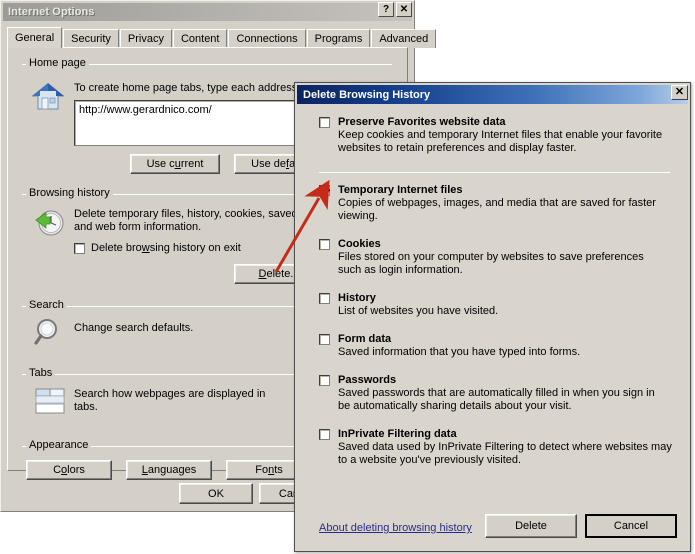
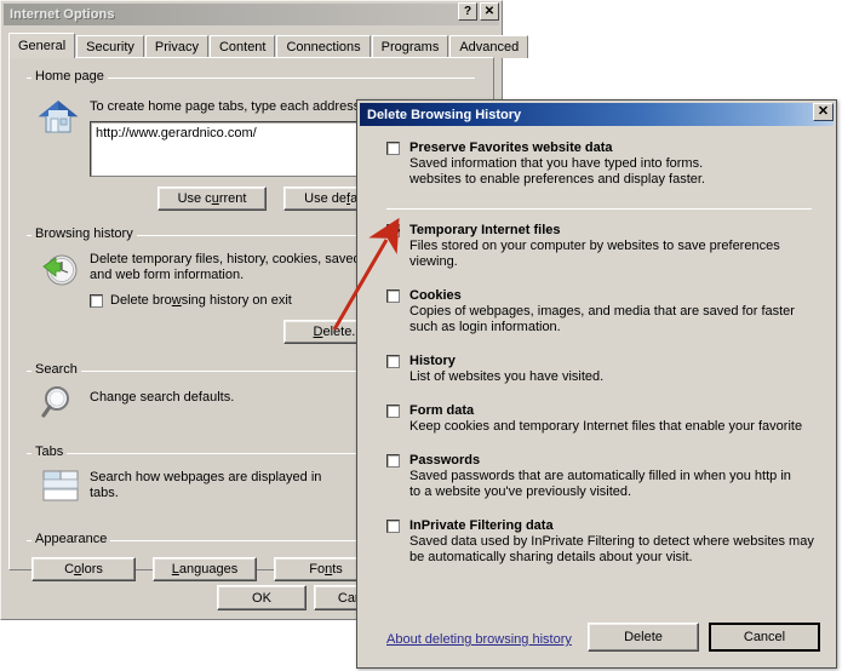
  Internet Options
  ?
  ✕
  General
  Security
  Privacy
  Content
  Connections
  Programs
  Advanced
  Home page
  To create home page tabs, type each addres
  http://www.gerardnico.com/
  Use current
  Use defa
  Browsing history
  Delete temporary files, history, cookies, save
  and web form information.
  Delete browsing history on exit
  Delete.
  Search
  Change search defaults.
  Tabs
  Search how webpages are displayed in
  tabs.
  Appearance
  Colors
  Languages
  Fonts
  OK
  Delete Browsing History
  ✕
  Preserve Favorites website data
- Keep cookies and temporary Internet files that enable your favorite
+ Saved information that you have typed into forms.
- websites to retain preferences and display faster.
+ websites to enable preferences and display faster.
  Temporary Internet files
- Copies of webpages, images, and media that are saved for faster
+ Files stored on your computer by websites to save preferences
  viewing.
  Cookies
- Files stored on your computer by websites to save preferences
+ Copies of webpages, images, and media that are saved for faster
  such as login information.
  History
  List of websites you have visited.
  Form data
- Saved information that you have typed into forms.
+ Keep cookies and temporary Internet files that enable your favorite
  Passwords
- Saved passwords that are automatically filled in when you sign in
+ Saved passwords that are automatically filled in when you http in
- be automatically sharing details about your visit.
+ to a website you've previously visited.
  InPrivate Filtering data
  Saved data used by InPrivate Filtering to detect where websites may
- to a website you've previously visited.
+ be automatically sharing details about your visit.
  About deleting browsing history
  Delete
  Cancel
